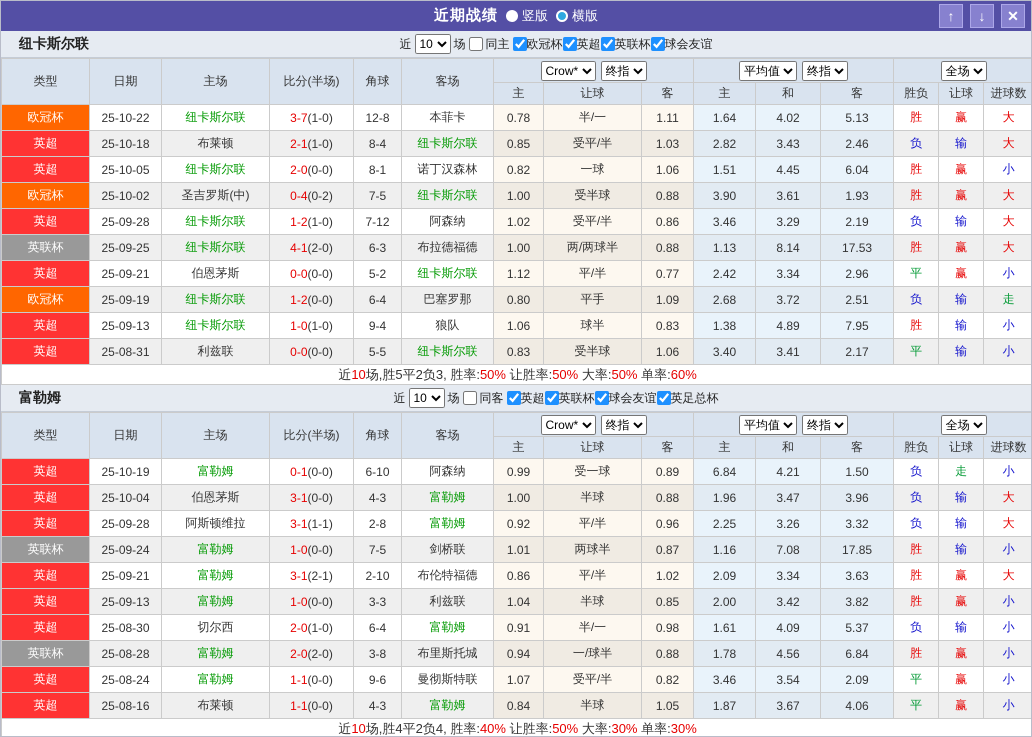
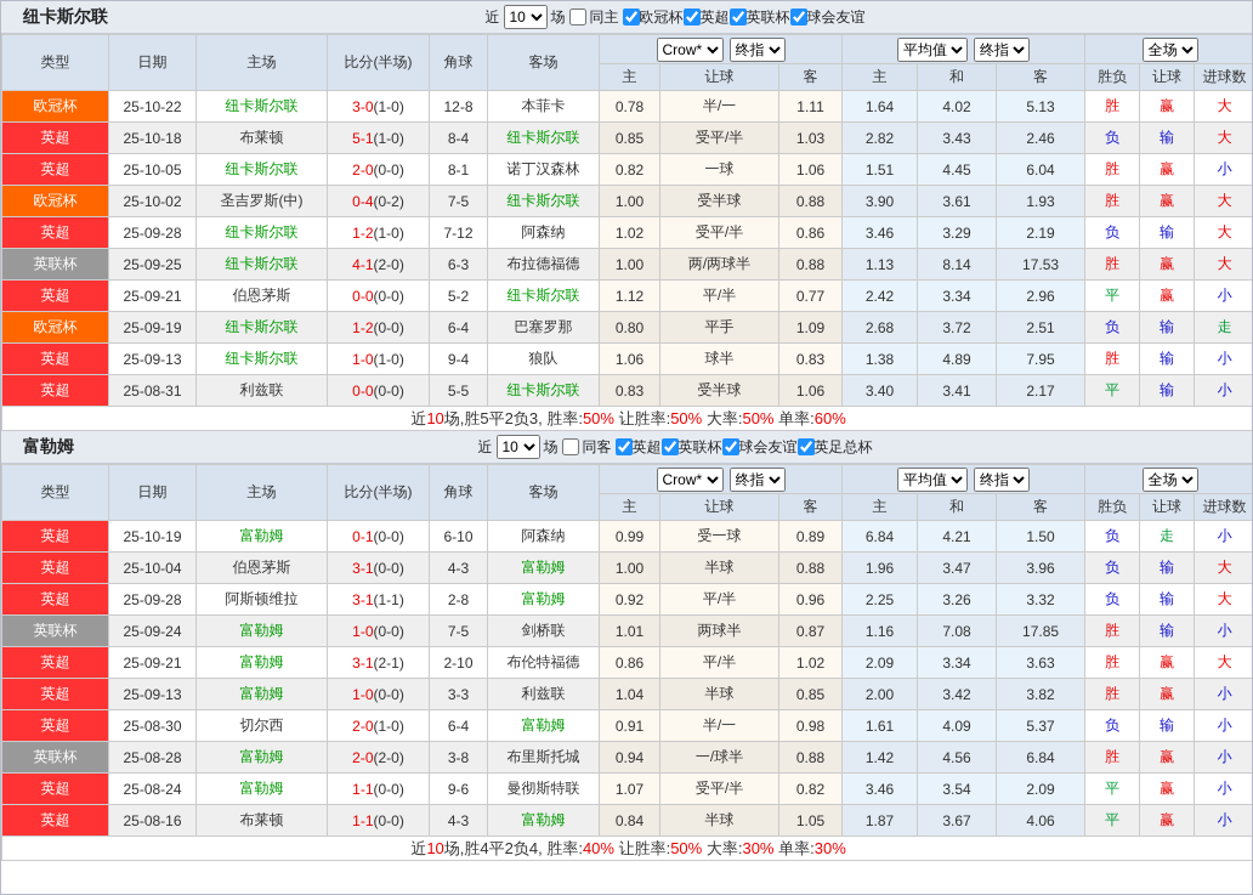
- 近期战绩
- 竖版
- 横版
- ↑
- ↓
- ✕
  纽卡斯尔联
  近
  10
  场
  同主
  欧冠杯
  英超
  英联杯
  球会友谊
  类型	日期	主场	比分(半场)	角球	客场	Crow* 终指	平均值 终指	全场
  主	让球	客	主	和	客	胜负	让球	进球数
- 欧冠杯	25-10-22	纽卡斯尔联	3-7(1-0)	12-8	本菲卡	0.78	半/一	1.11	1.64	4.02	5.13	胜	赢	大
+ 欧冠杯	25-10-22	纽卡斯尔联	3-0(1-0)	12-8	本菲卡	0.78	半/一	1.11	1.64	4.02	5.13	胜	赢	大
- 英超	25-10-18	布莱顿	2-1(1-0)	8-4	纽卡斯尔联	0.85	受平/半	1.03	2.82	3.43	2.46	负	输	大
+ 英超	25-10-18	布莱顿	5-1(1-0)	8-4	纽卡斯尔联	0.85	受平/半	1.03	2.82	3.43	2.46	负	输	大
  英超	25-10-05	纽卡斯尔联	2-0(0-0)	8-1	诺丁汉森林	0.82	一球	1.06	1.51	4.45	6.04	胜	赢	小
  欧冠杯	25-10-02	圣吉罗斯(中)	0-4(0-2)	7-5	纽卡斯尔联	1.00	受半球	0.88	3.90	3.61	1.93	胜	赢	大
  英超	25-09-28	纽卡斯尔联	1-2(1-0)	7-12	阿森纳	1.02	受平/半	0.86	3.46	3.29	2.19	负	输	大
  英联杯	25-09-25	纽卡斯尔联	4-1(2-0)	6-3	布拉德福德	1.00	两/两球半	0.88	1.13	8.14	17.53	胜	赢	大
  英超	25-09-21	伯恩茅斯	0-0(0-0)	5-2	纽卡斯尔联	1.12	平/半	0.77	2.42	3.34	2.96	平	赢	小
  欧冠杯	25-09-19	纽卡斯尔联	1-2(0-0)	6-4	巴塞罗那	0.80	平手	1.09	2.68	3.72	2.51	负	输	走
  英超	25-09-13	纽卡斯尔联	1-0(1-0)	9-4	狼队	1.06	球半	0.83	1.38	4.89	7.95	胜	输	小
  英超	25-08-31	利兹联	0-0(0-0)	5-5	纽卡斯尔联	0.83	受半球	1.06	3.40	3.41	2.17	平	输	小
  近10场,胜5平2负3, 胜率:50% 让胜率:50% 大率:50% 单率:60%
  富勒姆
  近
  10
  场
  同客
  英超
  英联杯
  球会友谊
  英足总杯
  类型	日期	主场	比分(半场)	角球	客场	Crow* 终指	平均值 终指	全场
  主	让球	客	主	和	客	胜负	让球	进球数
  英超	25-10-19	富勒姆	0-1(0-0)	6-10	阿森纳	0.99	受一球	0.89	6.84	4.21	1.50	负	走	小
  英超	25-10-04	伯恩茅斯	3-1(0-0)	4-3	富勒姆	1.00	半球	0.88	1.96	3.47	3.96	负	输	大
  英超	25-09-28	阿斯顿维拉	3-1(1-1)	2-8	富勒姆	0.92	平/半	0.96	2.25	3.26	3.32	负	输	大
  英联杯	25-09-24	富勒姆	1-0(0-0)	7-5	剑桥联	1.01	两球半	0.87	1.16	7.08	17.85	胜	输	小
  英超	25-09-21	富勒姆	3-1(2-1)	2-10	布伦特福德	0.86	平/半	1.02	2.09	3.34	3.63	胜	赢	大
  英超	25-09-13	富勒姆	1-0(0-0)	3-3	利兹联	1.04	半球	0.85	2.00	3.42	3.82	胜	赢	小
  英超	25-08-30	切尔西	2-0(1-0)	6-4	富勒姆	0.91	半/一	0.98	1.61	4.09	5.37	负	输	小
- 英联杯	25-08-28	富勒姆	2-0(2-0)	3-8	布里斯托城	0.94	一/球半	0.88	1.78	4.56	6.84	胜	赢	小
+ 英联杯	25-08-28	富勒姆	2-0(2-0)	3-8	布里斯托城	0.94	一/球半	0.88	1.42	4.56	6.84	胜	赢	小
  英超	25-08-24	富勒姆	1-1(0-0)	9-6	曼彻斯特联	1.07	受平/半	0.82	3.46	3.54	2.09	平	赢	小
  英超	25-08-16	布莱顿	1-1(0-0)	4-3	富勒姆	0.84	半球	1.05	1.87	3.67	4.06	平	赢	小
  近10场,胜4平2负4, 胜率:40% 让胜率:50% 大率:30% 单率:30%
